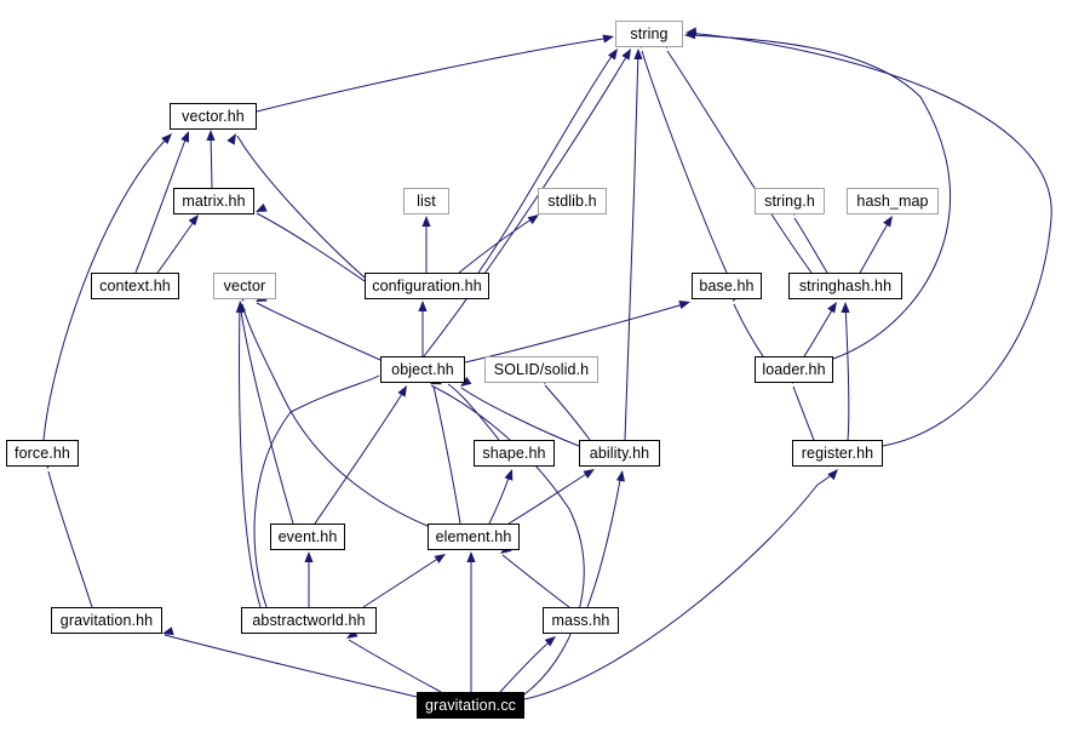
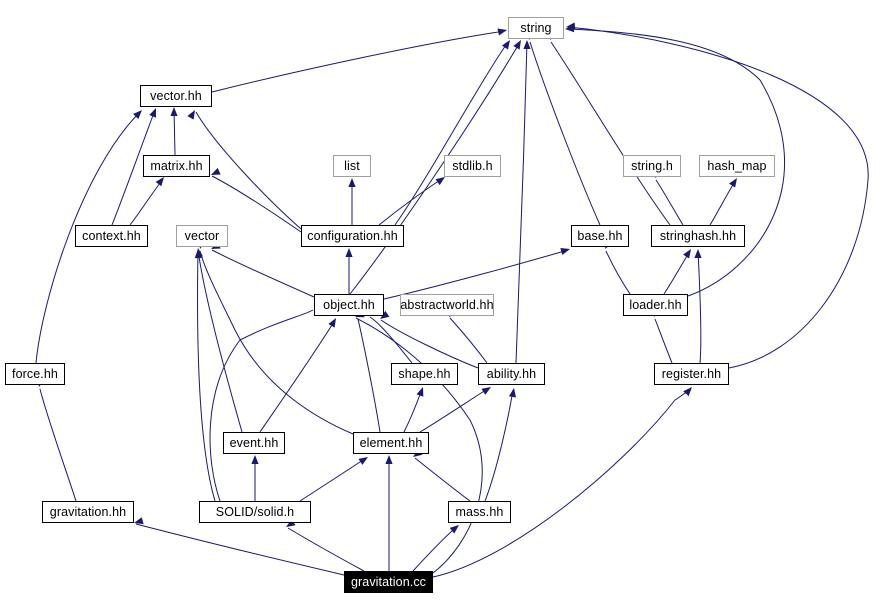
  string
  vector.hh
  matrix.hh
  list
  stdlib.h
  string.h
  hash_map
  context.hh
  vector
  configuration.hh
  base.hh
  stringhash.hh
  object.hh
- SOLID/solid.h
+ abstractworld.hh
  loader.hh
  force.hh
  shape.hh
  ability.hh
  register.hh
  event.hh
  element.hh
  gravitation.hh
- abstractworld.hh
+ SOLID/solid.h
  mass.hh
  gravitation.cc
